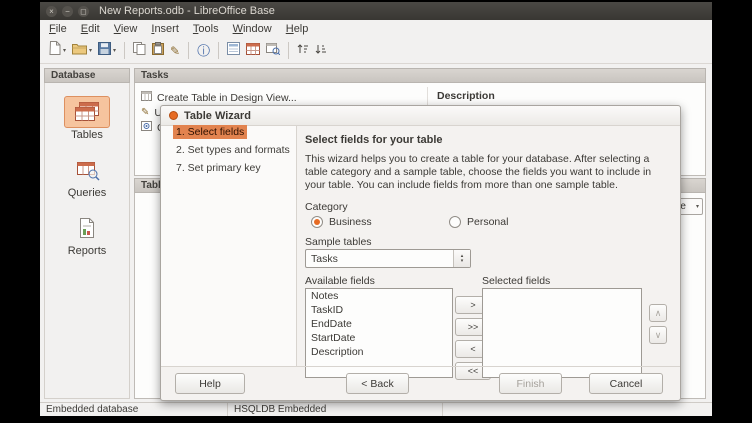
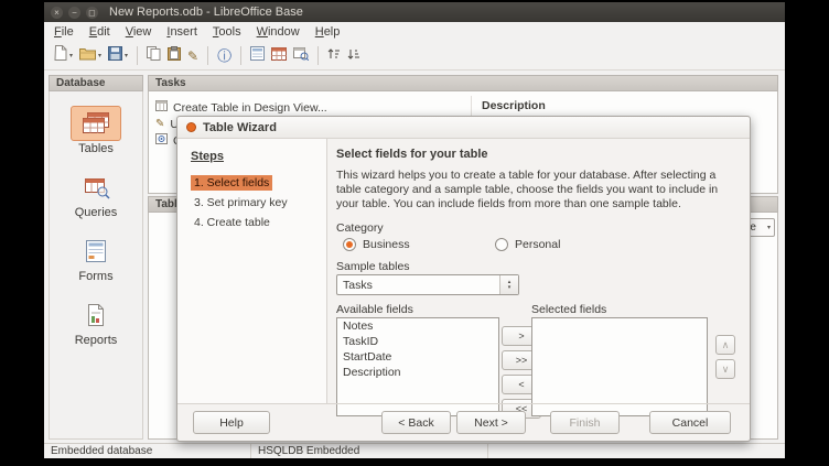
  ×
  −
  ◻
  New Reports.odb - LibreOffice Base
  File
  Edit
  View
  Insert
  Tools
  Window
  Help
  ✎
  ⓘ
  Database
  Tables
  Queries
+ Forms
  Reports
  Tasks
  Create Table in Design View...
  ✎
  Description
  Embedded database
  HSQLDB Embedded
  Table Wizard
+ Steps
  1. Select fields
- 2. Set types and formats
- 7. Set primary key
+ 3. Set primary key
+ 4. Create table
  Select fields for your table
  This wizard helps you to create a table for your database. After selecting a table category and a sample table, choose the fields you want to include in your table. You can include fields from more than one sample table.
  Category
  Business
  Personal
  Sample tables
  Tasks
  Available fields
  Notes
  TaskID
- EndDate
  StartDate
  Description
  >
  >>
  <
  <<
  Selected fields
  ∧
  ∨
  Help
  < Back
+ Next >
  Finish
  Cancel
